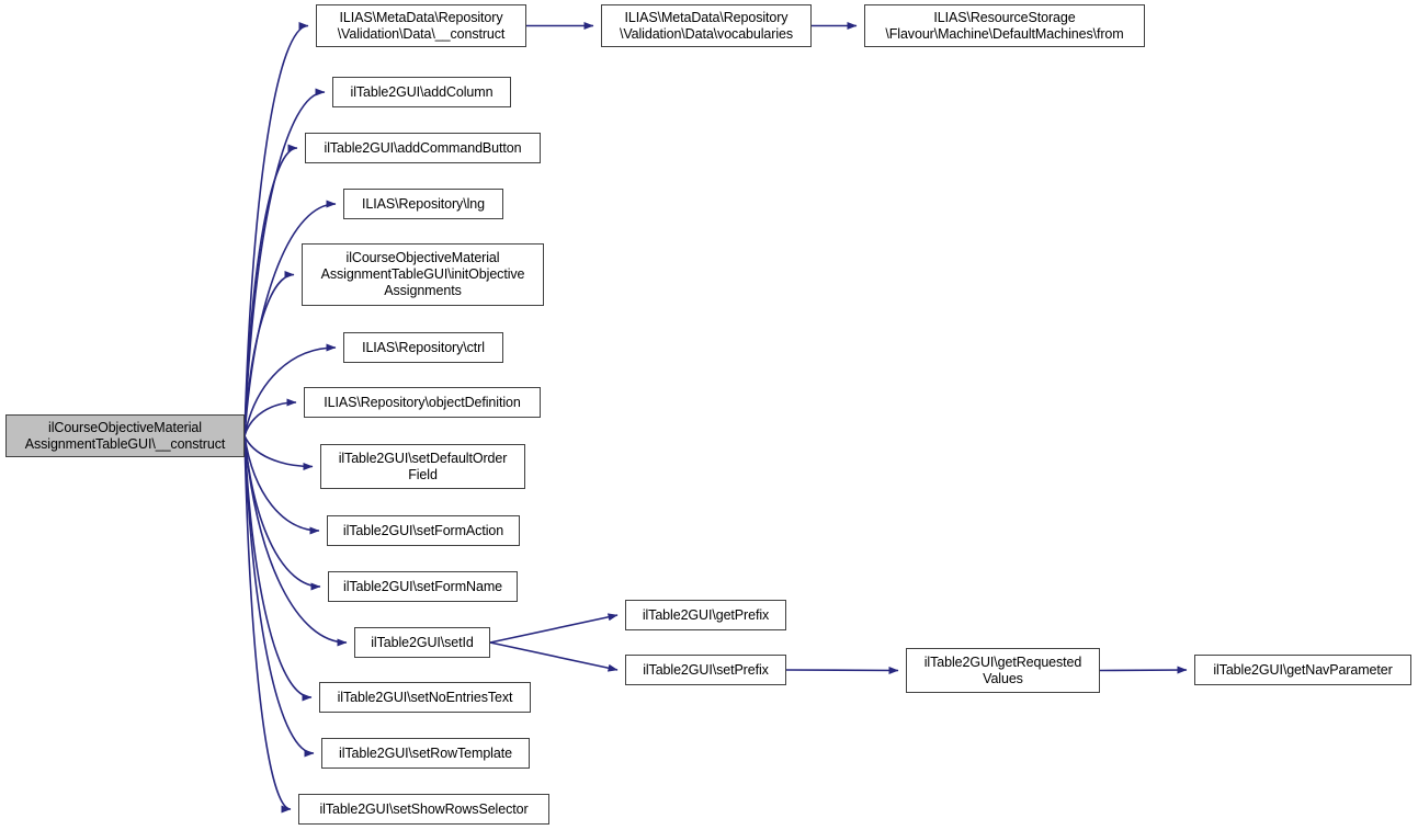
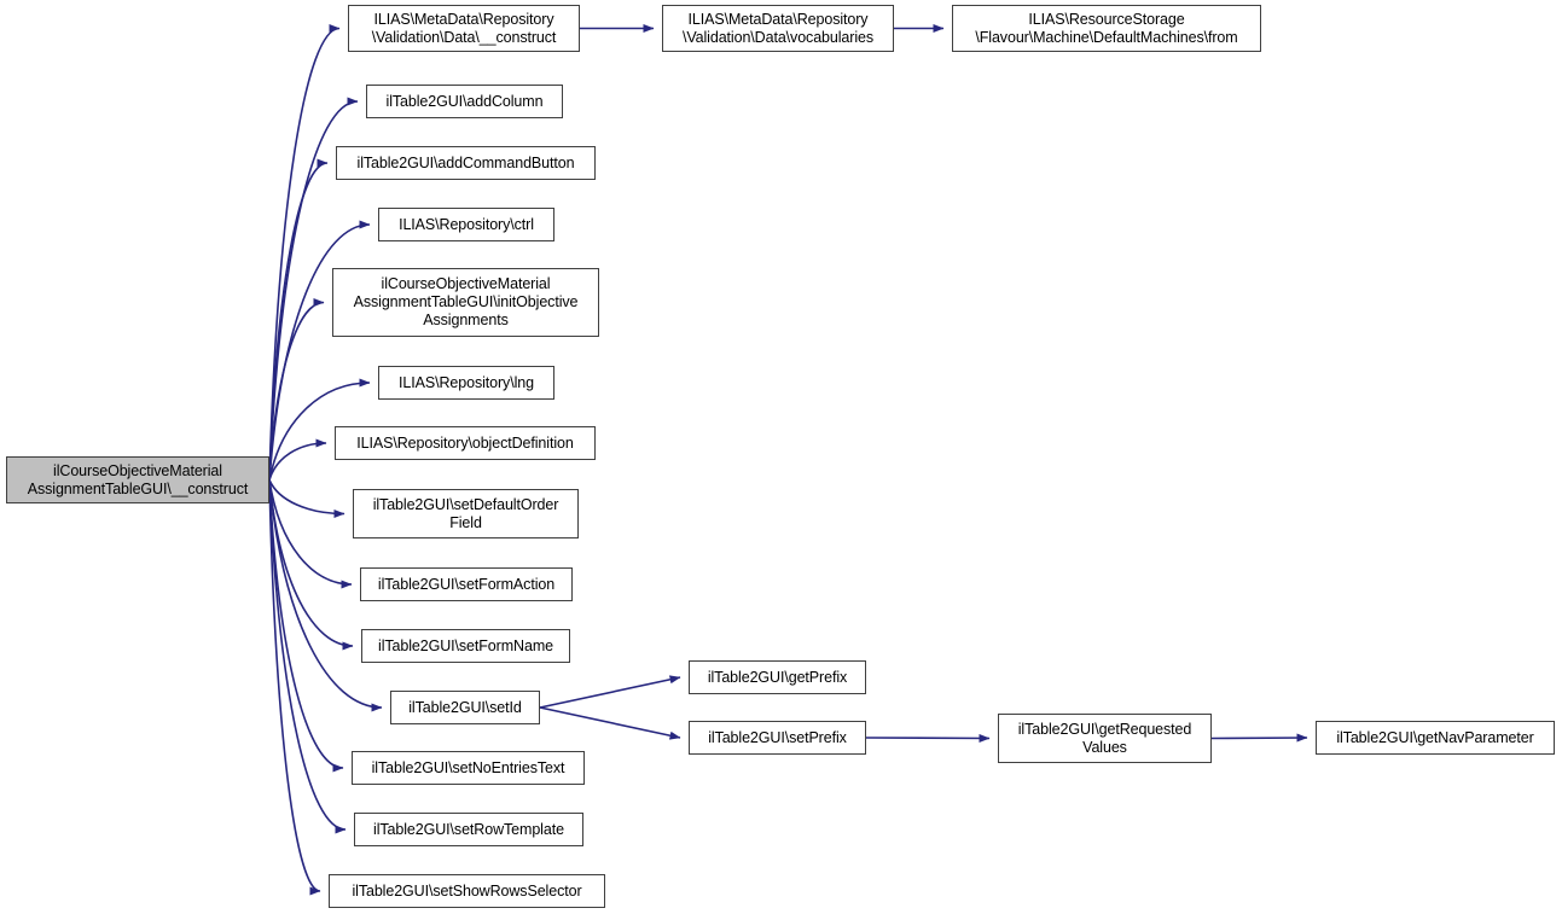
  ilCourseObjectiveMaterial
  AssignmentTableGUI\__construct
  ILIAS\MetaData\Repository
  \Validation\Data\__construct
  ILIAS\MetaData\Repository
  \Validation\Data\vocabularies
  ILIAS\ResourceStorage
  \Flavour\Machine\DefaultMachines\from
  ilTable2GUI\addColumn
  ilTable2GUI\addCommandButton
- ILIAS\Repository\lng
+ ILIAS\Repository\ctrl
  ilCourseObjectiveMaterial
  AssignmentTableGUI\initObjective
  Assignments
- ILIAS\Repository\ctrl
+ ILIAS\Repository\lng
  ILIAS\Repository\objectDefinition
  ilTable2GUI\setDefaultOrder
  Field
  ilTable2GUI\setFormAction
  ilTable2GUI\setFormName
  ilTable2GUI\setId
  ilTable2GUI\setNoEntriesText
  ilTable2GUI\setRowTemplate
  ilTable2GUI\setShowRowsSelector
  ilTable2GUI\getPrefix
  ilTable2GUI\setPrefix
  ilTable2GUI\getRequested
  Values
  ilTable2GUI\getNavParameter
